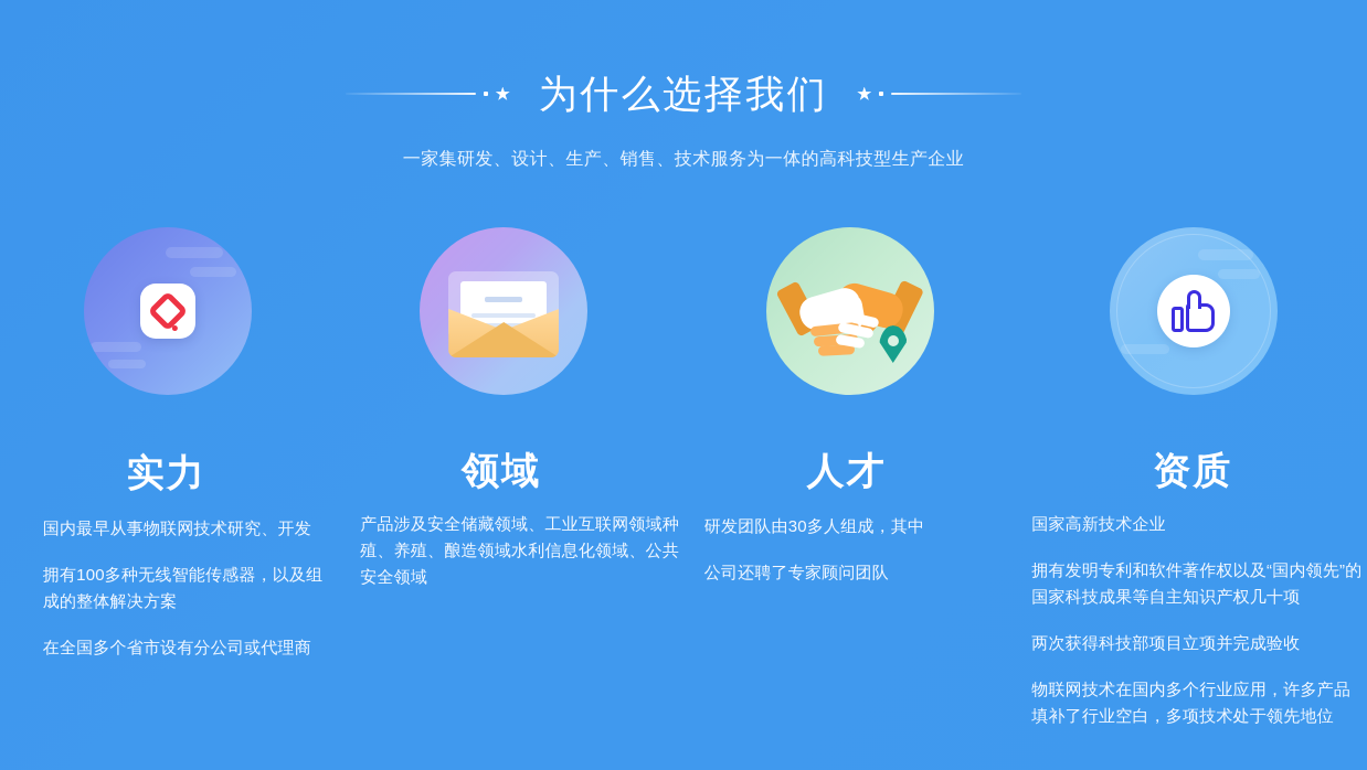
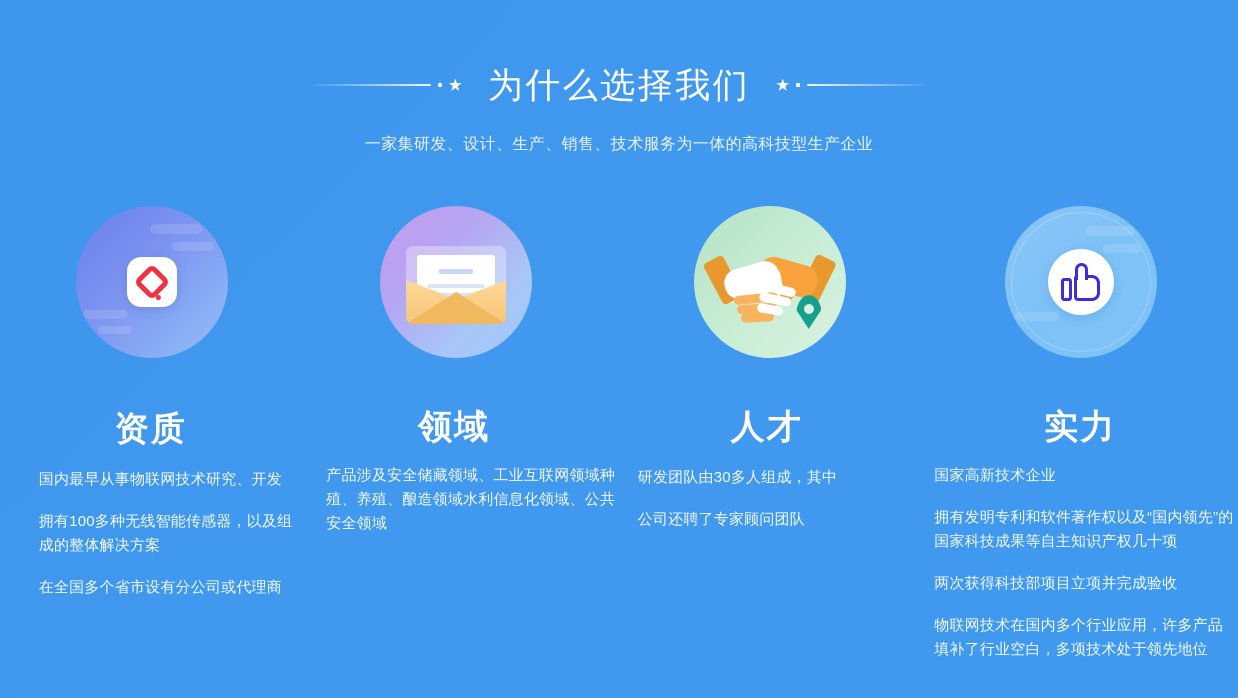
  为什么选择我们
  一家集研发、设计、生产、销售、技术服务为一体的高科技型生产企业
- 实力
+ 资质
  国内最早从事物联网技术研究、开发
  拥有100多种无线智能传感器，以及组成的整体解决方案
  在全国多个省市设有分公司或代理商
  领域
  产品涉及安全储藏领域、工业互联网领域种殖、养殖、酿造领域水利信息化领域、公共安全领域
  人才
  研发团队由30多人组成，其中
  公司还聘了专家顾问团队
- 资质
+ 实力
  国家高新技术企业
  拥有发明专利和软件著作权以及“国内领先”的国家科技成果等自主知识产权几十项
  两次获得科技部项目立项并完成验收
  物联网技术在国内多个行业应用，许多产品填补了行业空白，多项技术处于领先地位
